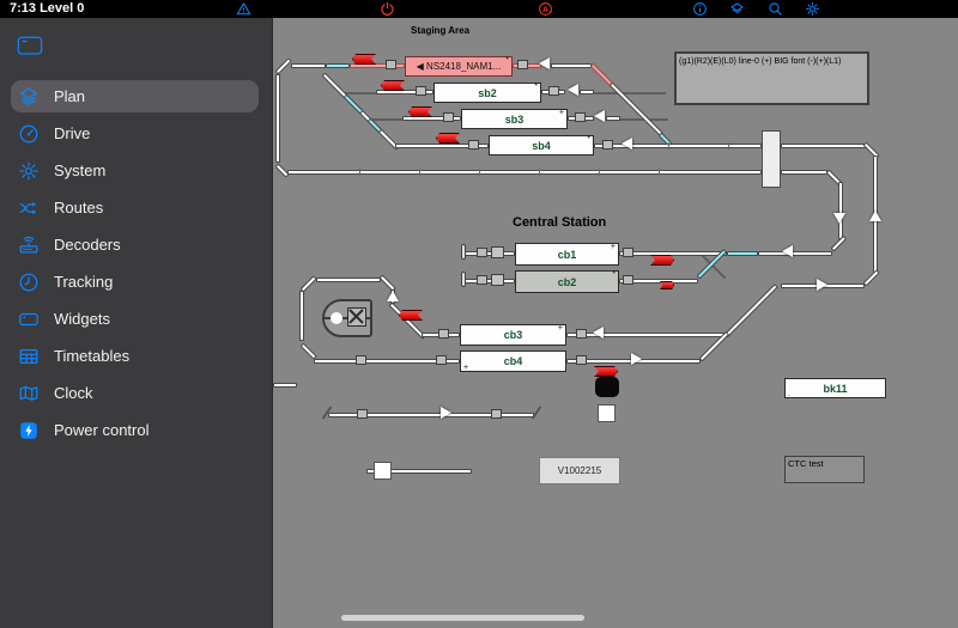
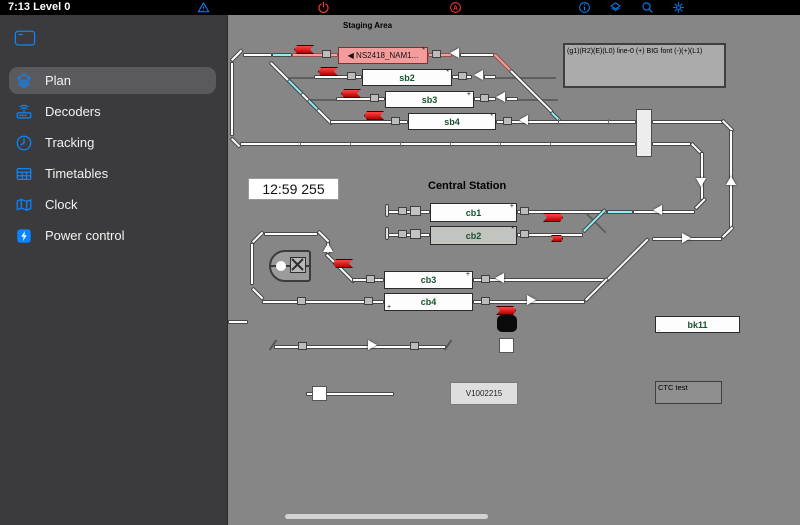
  7:13 Level 0
  Plan
- Drive
- System
- Routes
  Decoders
  Tracking
- Widgets
  Timetables
  Clock
  Power control
  Staging Area
  Central Station
+ 12:59 255
  CTC test
  V1002215
  ◀ NS2418_NAM1...
  sb2
  sb3
  sb4
  cb1
  cb2
  cb3
  cb4
  bk11
